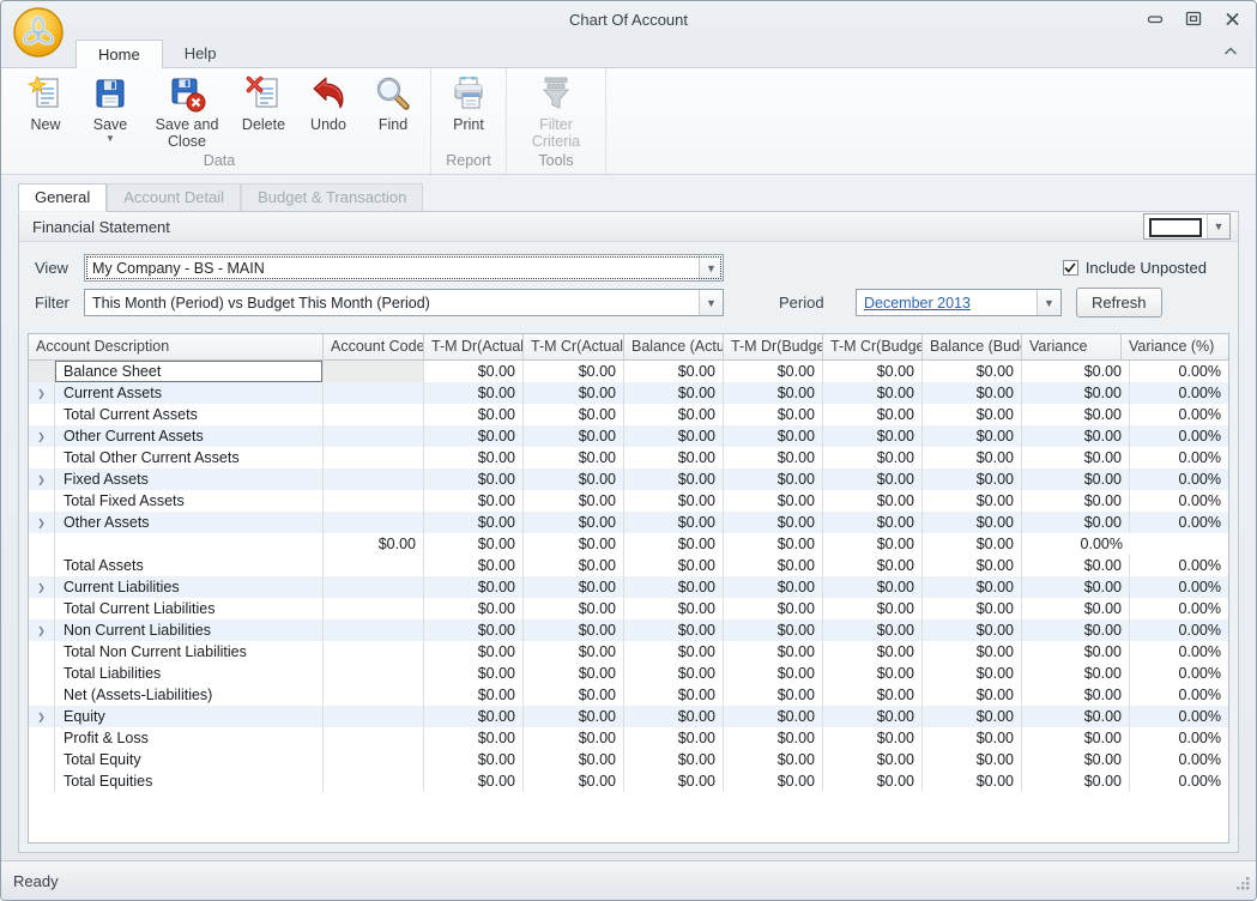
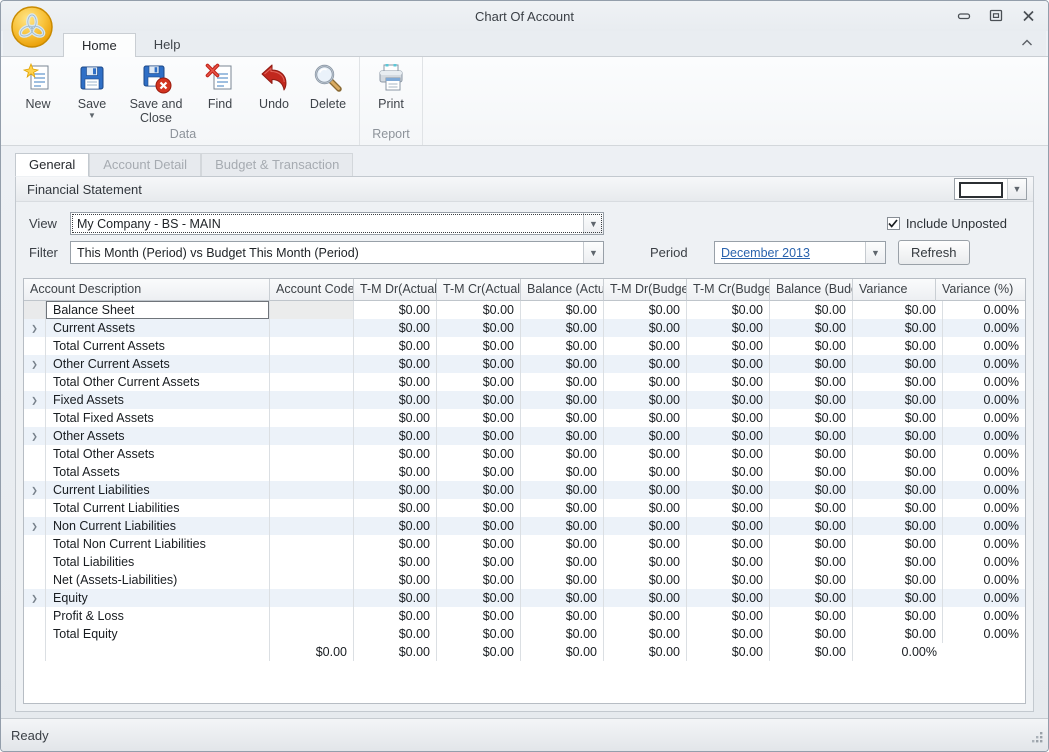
  Chart Of Account
  Home
  Help
  New
  Save
  ▼
  Save and Close
- Delete
+ Find
  Undo
- Find
+ Delete
  Data
  Print
  Report
- Filter Criteria
- Tools
  General
  Account Detail
  Budget & Transaction
  Financial Statement
  ▼
  View
  My Company - BS - MAIN
  ▼
  Include Unposted
  Filter
  This Month (Period) vs Budget This Month (Period)
  ▼
  Period
  December 2013
  ▼
  Refresh
  Account Description
  Account Code
  T-M Dr(Actual
  T-M Cr(Actual
  Balance (Actu
  T-M Dr(Budge
  T-M Cr(Budge
  Balance (Bud
  Variance
  Variance (%)
  Balance Sheet
  $0.00
  $0.00
  $0.00
  $0.00
  $0.00
  $0.00
  $0.00
  0.00%
  ❯
  Current Assets
  $0.00
  $0.00
  $0.00
  $0.00
  $0.00
  $0.00
  $0.00
  0.00%
  Total Current Assets
  $0.00
  $0.00
  $0.00
  $0.00
  $0.00
  $0.00
  $0.00
  0.00%
  ❯
  Other Current Assets
  $0.00
  $0.00
  $0.00
  $0.00
  $0.00
  $0.00
  $0.00
  0.00%
  Total Other Current Assets
  $0.00
  $0.00
  $0.00
  $0.00
  $0.00
  $0.00
  $0.00
  0.00%
  ❯
  Fixed Assets
  $0.00
  $0.00
  $0.00
  $0.00
  $0.00
  $0.00
  $0.00
  0.00%
  Total Fixed Assets
  $0.00
  $0.00
  $0.00
  $0.00
  $0.00
  $0.00
  $0.00
  0.00%
  ❯
  Other Assets
  $0.00
  $0.00
  $0.00
  $0.00
  $0.00
  $0.00
  $0.00
  0.00%
+ Total Other Assets
  $0.00
  $0.00
  $0.00
  $0.00
  $0.00
  $0.00
  $0.00
  0.00%
  Total Assets
  $0.00
  $0.00
  $0.00
  $0.00
  $0.00
  $0.00
  $0.00
  0.00%
  ❯
  Current Liabilities
  $0.00
  $0.00
  $0.00
  $0.00
  $0.00
  $0.00
  $0.00
  0.00%
  Total Current Liabilities
  $0.00
  $0.00
  $0.00
  $0.00
  $0.00
  $0.00
  $0.00
  0.00%
  ❯
  Non Current Liabilities
  $0.00
  $0.00
  $0.00
  $0.00
  $0.00
  $0.00
  $0.00
  0.00%
  Total Non Current Liabilities
  $0.00
  $0.00
  $0.00
  $0.00
  $0.00
  $0.00
  $0.00
  0.00%
  Total Liabilities
  $0.00
  $0.00
  $0.00
  $0.00
  $0.00
  $0.00
  $0.00
  0.00%
  Net (Assets-Liabilities)
  $0.00
  $0.00
  $0.00
  $0.00
  $0.00
  $0.00
  $0.00
  0.00%
  ❯
  Equity
  $0.00
  $0.00
  $0.00
  $0.00
  $0.00
  $0.00
  $0.00
  0.00%
  Profit & Loss
  $0.00
  $0.00
  $0.00
  $0.00
  $0.00
  $0.00
  $0.00
  0.00%
  Total Equity
  $0.00
  $0.00
  $0.00
  $0.00
  $0.00
  $0.00
  $0.00
  0.00%
- Total Equities
  $0.00
  $0.00
  $0.00
  $0.00
  $0.00
  $0.00
  $0.00
  0.00%
  Ready
